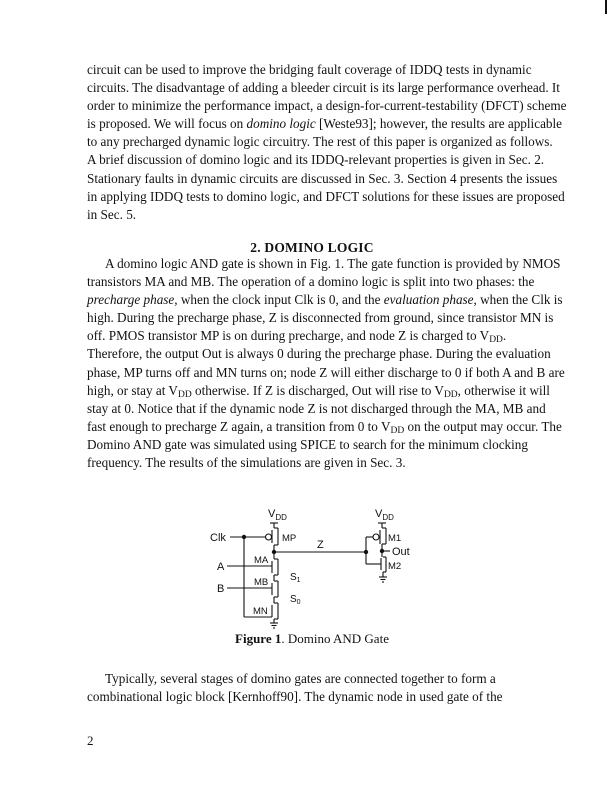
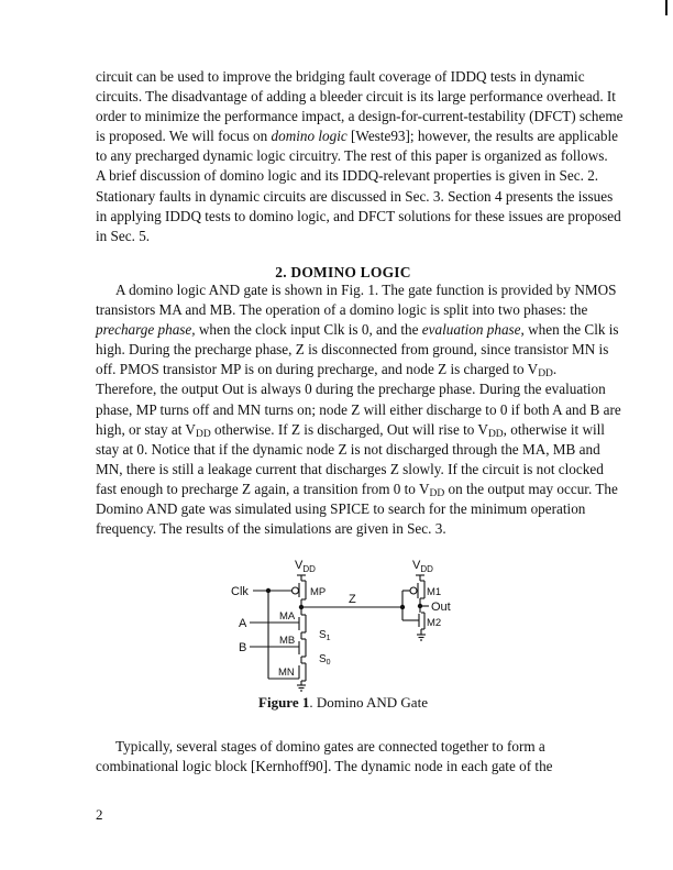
  circuit can be used to improve the bridging fault coverage of IDDQ tests in dynamic
  circuits. The disadvantage of adding a bleeder circuit is its large performance overhead. It
  order to minimize the performance impact, a design-for-current-testability (DFCT) scheme
  is proposed. We will focus on domino logic [Weste93]; however, the results are applicable
  to any precharged dynamic logic circuitry. The rest of this paper is organized as follows.
  A brief discussion of domino logic and its IDDQ-relevant properties is given in Sec. 2.
  Stationary faults in dynamic circuits are discussed in Sec. 3. Section 4 presents the issues
  in applying IDDQ tests to domino logic, and DFCT solutions for these issues are proposed
  in Sec. 5.
  2. DOMINO LOGIC
  A domino logic AND gate is shown in Fig. 1. The gate function is provided by NMOS
  transistors MA and MB. The operation of a domino logic is split into two phases: the
  precharge phase, when the clock input Clk is 0, and the evaluation phase, when the Clk is
  high. During the precharge phase, Z is disconnected from ground, since transistor MN is
  off. PMOS transistor MP is on during precharge, and node Z is charged to VDD.
  Therefore, the output Out is always 0 during the precharge phase. During the evaluation
  phase, MP turns off and MN turns on; node Z will either discharge to 0 if both A and B are
  high, or stay at VDD otherwise. If Z is discharged, Out will rise to VDD, otherwise it will
  stay at 0. Notice that if the dynamic node Z is not discharged through the MA, MB and
+ MN, there is still a leakage current that discharges Z slowly. If the circuit is not clocked
  fast enough to precharge Z again, a transition from 0 to VDD on the output may occur. The
- Domino AND gate was simulated using SPICE to search for the minimum clocking
+ Domino AND gate was simulated using SPICE to search for the minimum operation
  frequency. The results of the simulations are given in Sec. 3.
  VDD
  VDD
  Clk
  A
  B
  MP
  MA
  MB
  MN
  Z
  M1
  M2
  Out
  Figure 1. Domino AND Gate
  Typically, several stages of domino gates are connected together to form a
- combinational logic block [Kernhoff90]. The dynamic node in used gate of the
+ combinational logic block [Kernhoff90]. The dynamic node in each gate of the
  2
